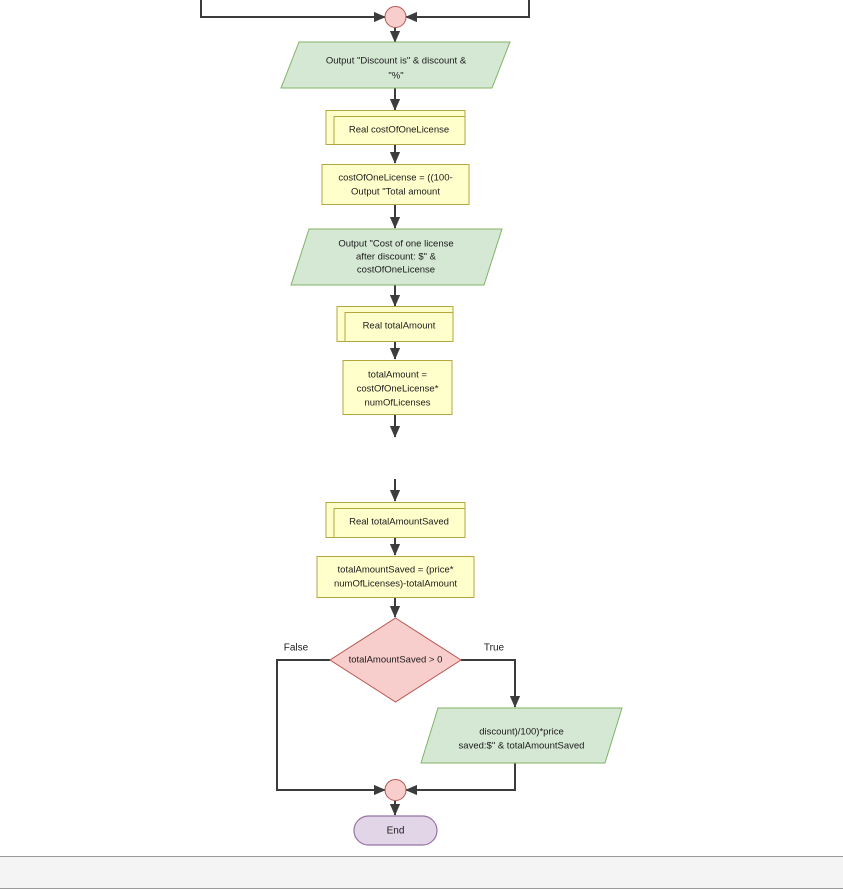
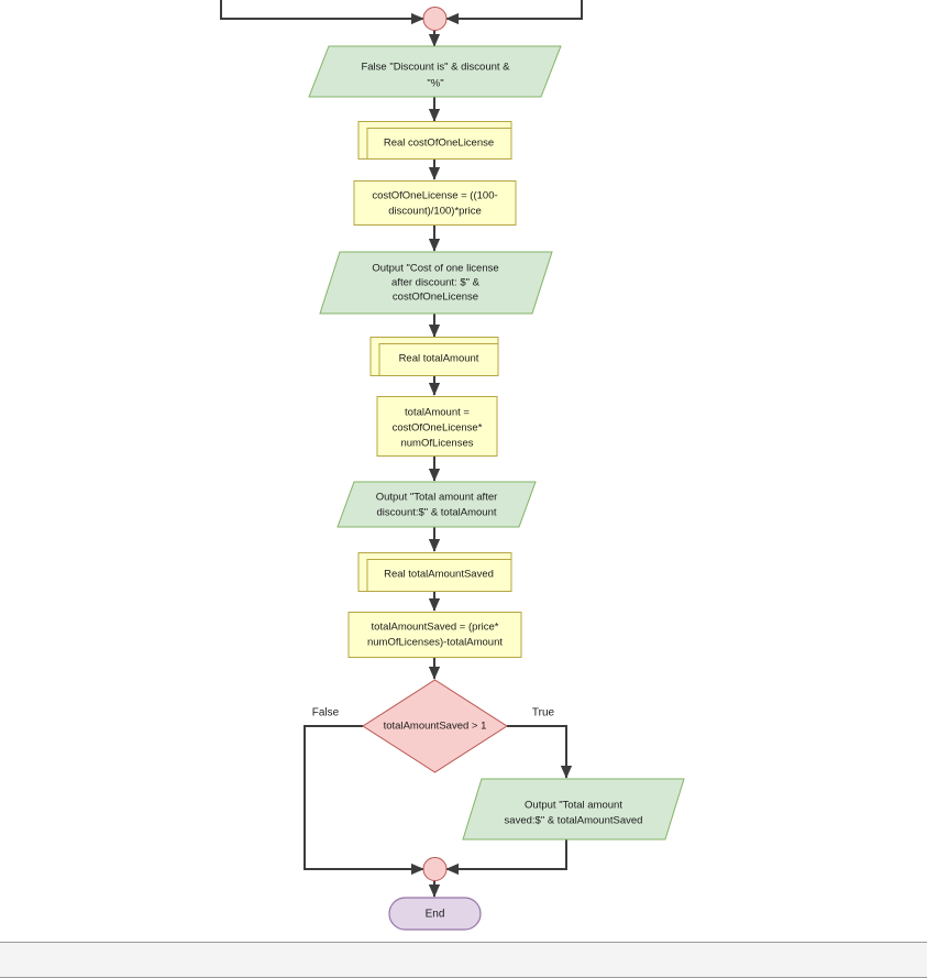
- Output "Discount is" & discount &
+ False "Discount is" & discount &
  "%"
  Real costOfOneLicense
  costOfOneLicense = ((100-
- Output "Total amount
+ discount)/100)*price
  Output "Cost of one license
  after discount: $" &
  costOfOneLicense
  Real totalAmount
  totalAmount =
  costOfOneLicense*
  numOfLicenses
+ Output "Total amount after
+ discount:$" & totalAmount
  Real totalAmountSaved
  totalAmountSaved = (price*
  numOfLicenses)-totalAmount
- totalAmountSaved > 0
+ totalAmountSaved > 1
  False
  True
- discount)/100)*price
+ Output "Total amount
  saved:$" & totalAmountSaved
  End
